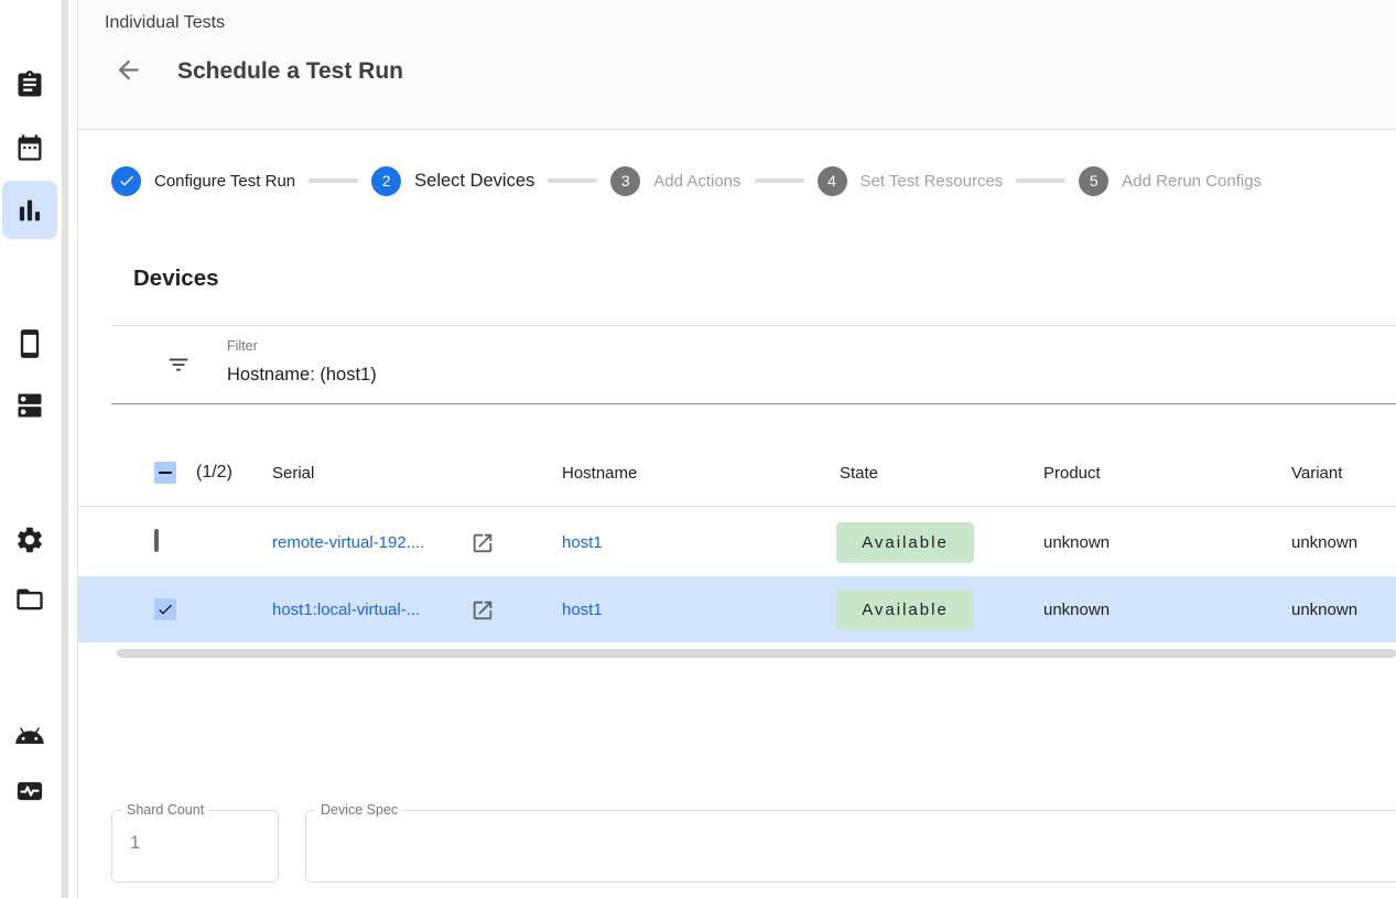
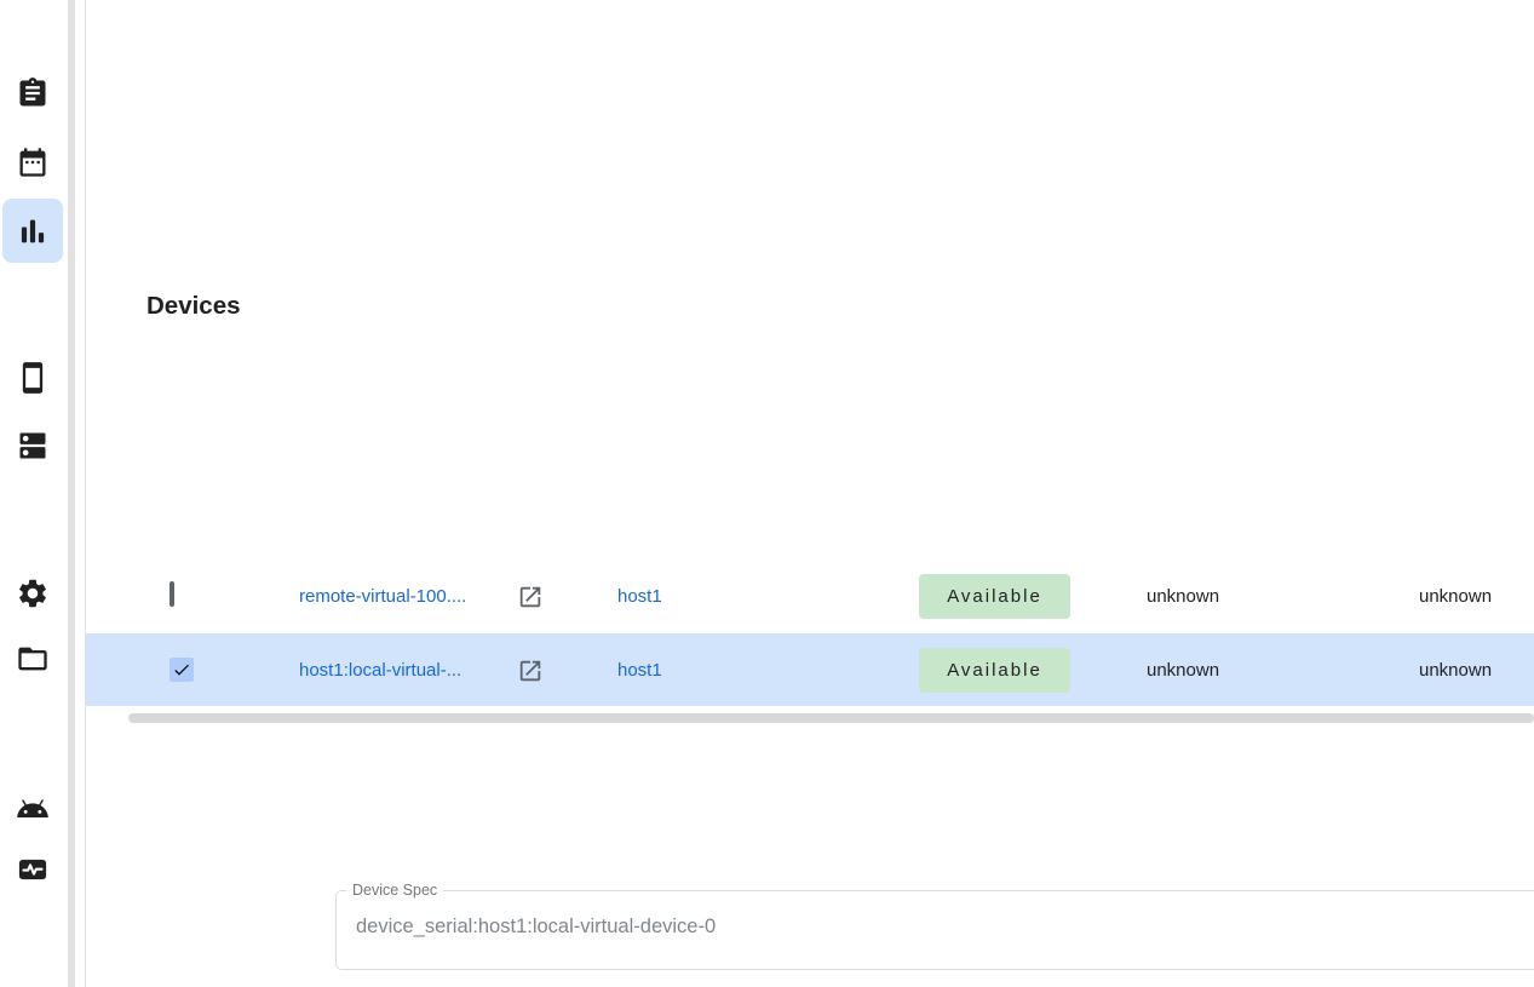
- Individual Tests
- Schedule a Test Run
- Configure Test Run
- 2
- Select Devices
- 3
- Add Actions
- 4
- Set Test Resources
- 5
- Add Rerun Configs
  Devices
- Filter
- Hostname: (host1)
- (1/2)
- Serial
- Hostname
- State
- Product
- Variant
- remote-virtual-192....
+ remote-virtual-100....
  host1
  Available
  unknown
  unknown
  host1:local-virtual-...
  host1
  Available
  unknown
  unknown
- Shard Count
- 1
  Device Spec
+ device_serial:host1:local-virtual-device-0
